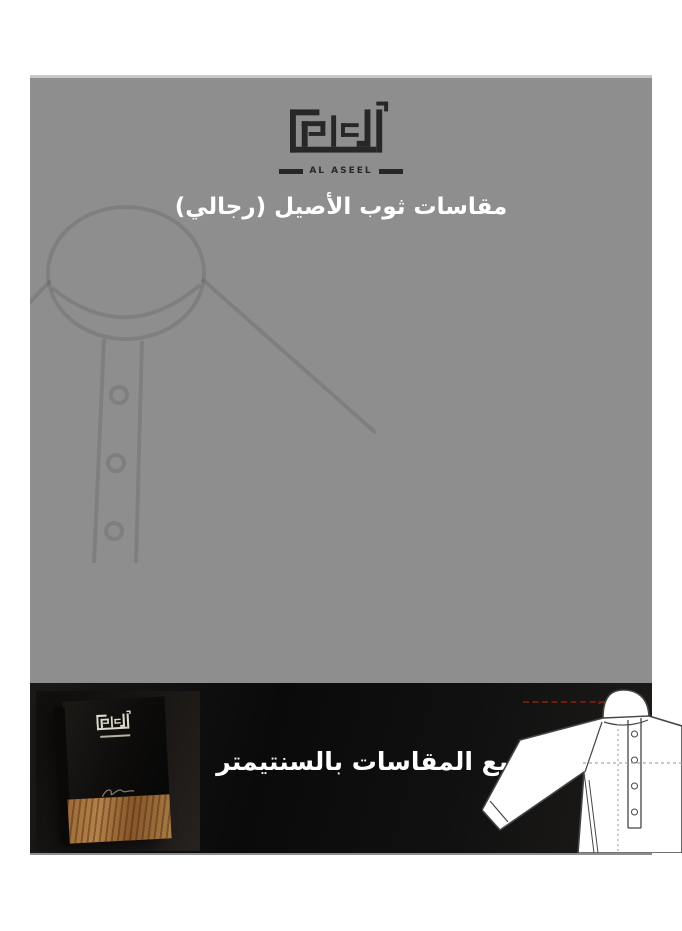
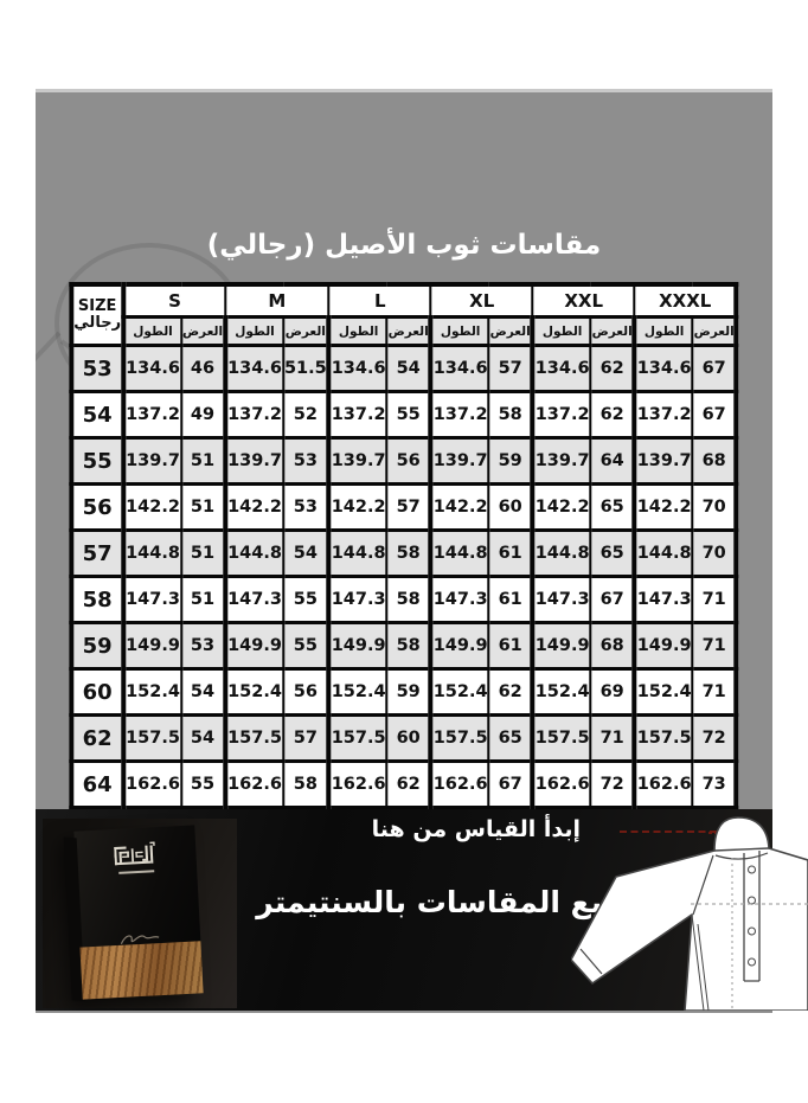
- AL ASEEL
  مقاسات ثوب الأصيل (رجالي)
+ SIZEرجالي	S	M	L	XL	XXL	XXXL
+ الطول	العرض	الطول	العرض	الطول	العرض	الطول	العرض	الطول	العرض	الطول	العرض
+ 53	134.6	46	134.6	51.5	134.6	54	134.6	57	134.6	62	134.6	67
+ 54	137.2	49	137.2	52	137.2	55	137.2	58	137.2	62	137.2	67
+ 55	139.7	51	139.7	53	139.7	56	139.7	59	139.7	64	139.7	68
+ 56	142.2	51	142.2	53	142.2	57	142.2	60	142.2	65	142.2	70
+ 57	144.8	51	144.8	54	144.8	58	144.8	61	144.8	65	144.8	70
+ 58	147.3	51	147.3	55	147.3	58	147.3	61	147.3	67	147.3	71
+ 59	149.9	53	149.9	55	149.9	58	149.9	61	149.9	68	149.9	71
+ 60	152.4	54	152.4	56	152.4	59	152.4	62	152.4	69	152.4	71
+ 62	157.5	54	157.5	57	157.5	60	157.5	65	157.5	71	157.5	72
+ 64	162.6	55	162.6	58	162.6	62	162.6	67	162.6	72	162.6	73
+ إبدأ القياس من هنا
  يع المقاسات بالسنتيمتر
